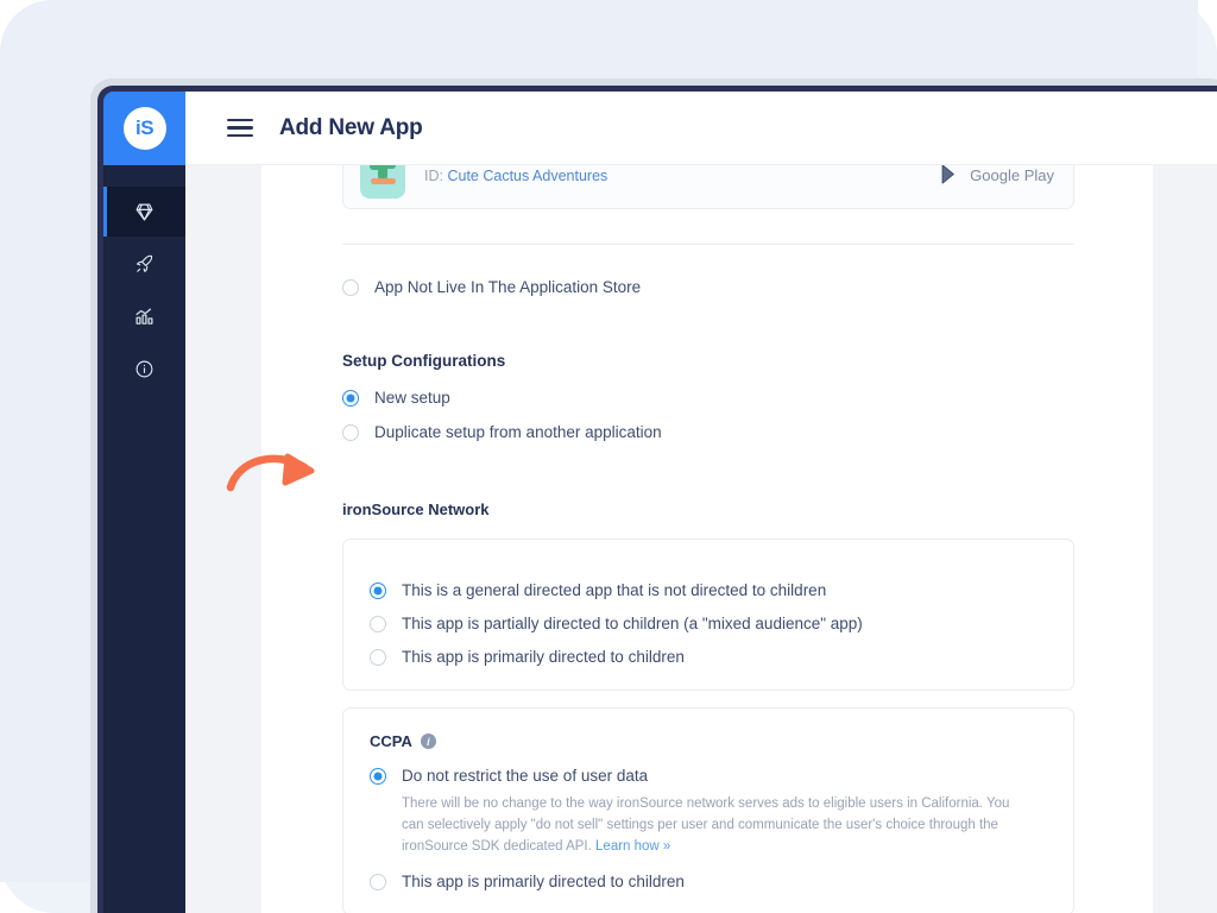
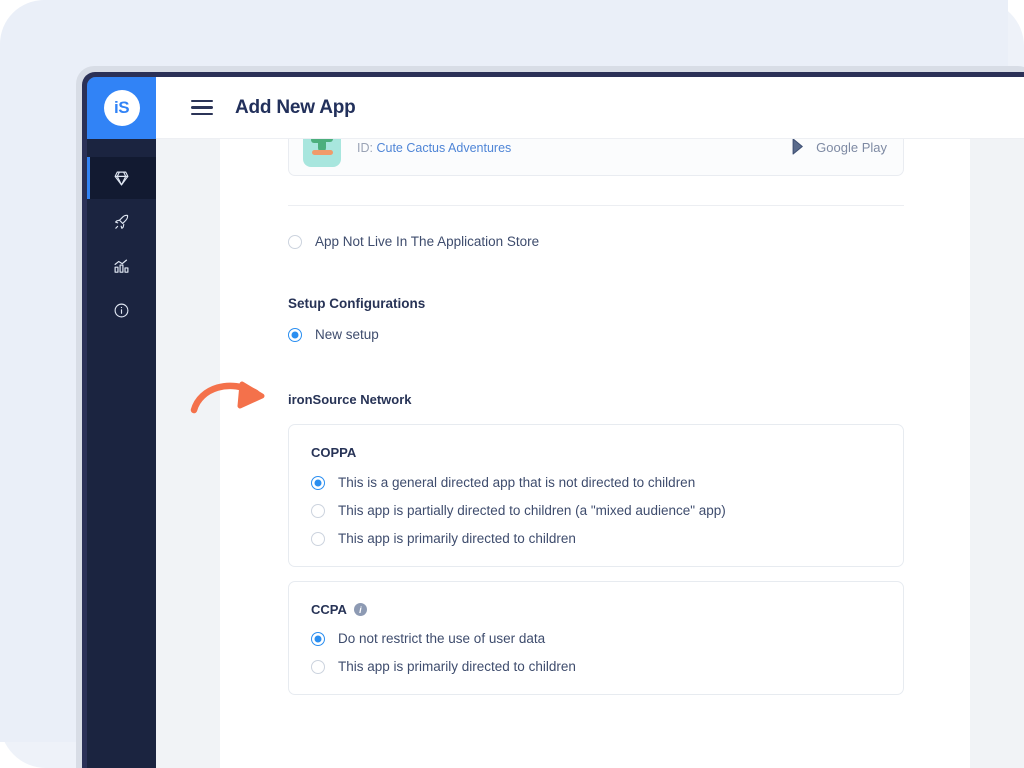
  iS
  Add New App
  ID: Cute Cactus Adventures
  Google Play
  App Not Live In The Application Store
  Setup Configurations
  New setup
- Duplicate setup from another application
  ironSource Network
+ COPPA
  This is a general directed app that is not directed to children
  This app is partially directed to children (a "mixed audience" app)
  This app is primarily directed to children
  CCPA
  i
  Do not restrict the use of user data
- There will be no change to the way ironSource network serves ads to eligible users in California. You can selectively apply "do not sell" settings per user and communicate the user's choice through the ironSource SDK dedicated API. Learn how »
  This app is primarily directed to children
